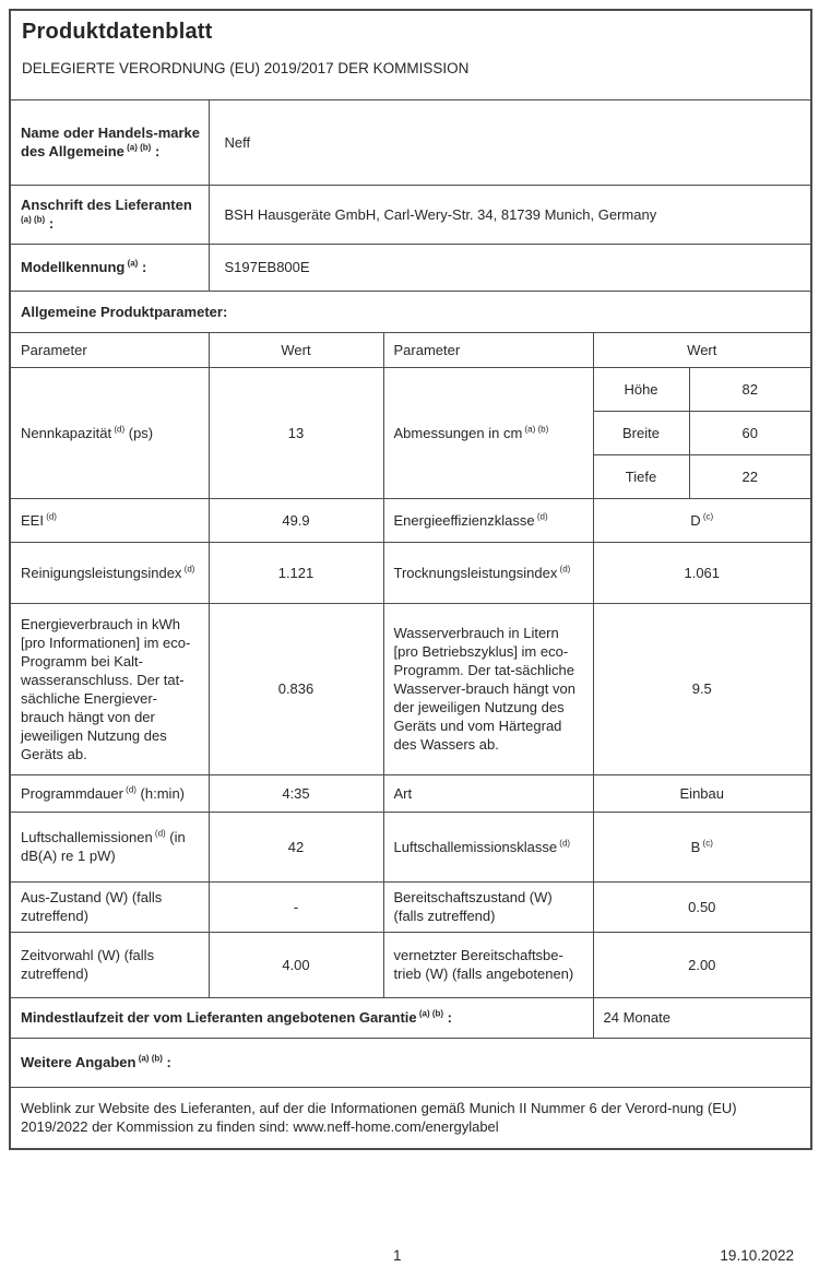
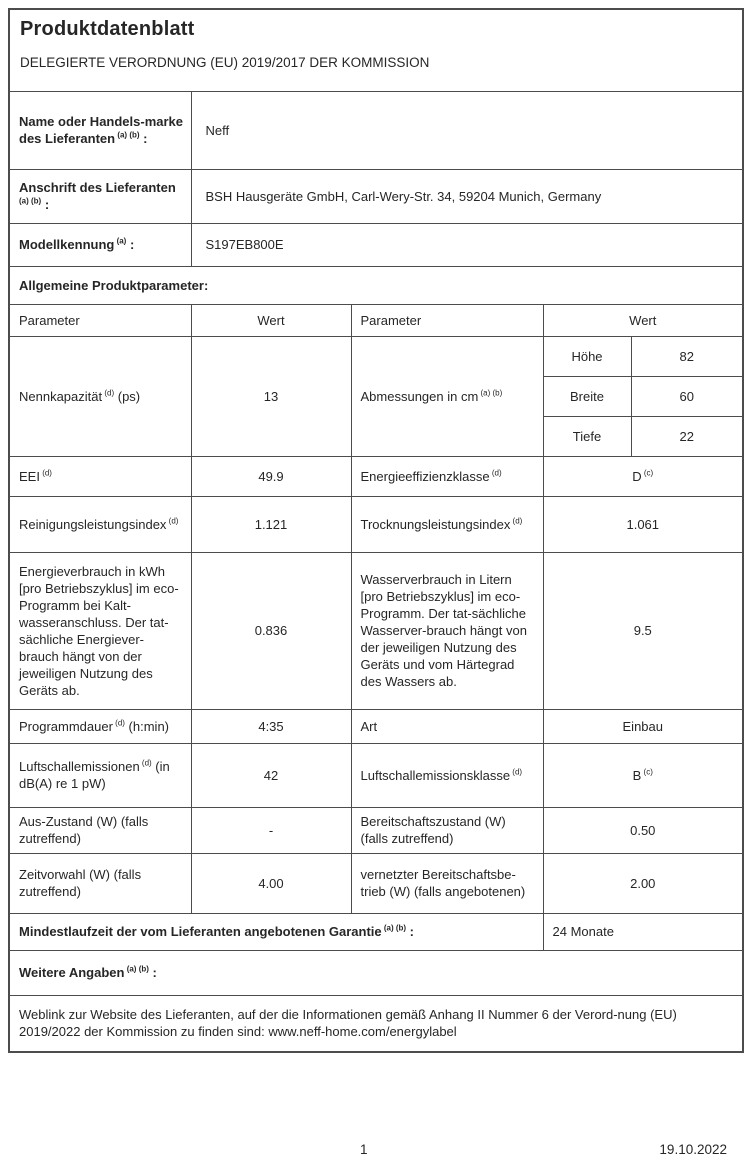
  Produktdatenblatt DELEGIERTE VERORDNUNG (EU) 2019/2017 DER KOMMISSION
- Name oder Handels-marke des Allgemeine (a) (b) :	Neff
+ Name oder Handels-marke des Lieferanten (a) (b) :	Neff
- Anschrift des Lieferanten (a) (b) :	BSH Hausgeräte GmbH, Carl-Wery-Str. 34, 81739 Munich, Germany
+ Anschrift des Lieferanten (a) (b) :	BSH Hausgeräte GmbH, Carl-Wery-Str. 34, 59204 Munich, Germany
  Modellkennung (a) :	S197EB800E
  Allgemeine Produktparameter:
  Parameter	Wert	Parameter	Wert
  Nennkapazität (d) (ps)	13	Abmessungen in cm (a) (b)	Höhe	82
  Breite	60
  Tiefe	22
  EEI (d)	49.9	Energieeffizienzklasse (d)	D (c)
  Reinigungsleistungsindex (d)	1.121	Trocknungsleistungsindex (d)	1.061
- Energieverbrauch in kWh [pro Informationen] im eco-Programm bei Kalt-wasseranschluss. Der tat-sächliche Energiever-brauch hängt von der jeweiligen Nutzung des Geräts ab.	0.836	Wasserverbrauch in Litern [pro Betriebszyklus] im eco-Programm. Der tat-sächliche Wasserver-brauch hängt von der jeweiligen Nutzung des Geräts und vom Härtegrad des Wassers ab.	9.5
+ Energieverbrauch in kWh [pro Betriebszyklus] im eco-Programm bei Kalt-wasseranschluss. Der tat-sächliche Energiever-brauch hängt von der jeweiligen Nutzung des Geräts ab.	0.836	Wasserverbrauch in Litern [pro Betriebszyklus] im eco-Programm. Der tat-sächliche Wasserver-brauch hängt von der jeweiligen Nutzung des Geräts und vom Härtegrad des Wassers ab.	9.5
  Programmdauer (d) (h:min)	4:35	Art	Einbau
  Luftschallemissionen (d) (in dB(A) re 1 pW)	42	Luftschallemissionsklasse (d)	B (c)
  Aus-Zustand (W) (falls zutreffend)	-	Bereitschaftszustand (W) (falls zutreffend)	0.50
  Zeitvorwahl (W) (falls zutreffend)	4.00	vernetzter Bereitschaftsbe-trieb (W) (falls angebotenen)	2.00
  Mindestlaufzeit der vom Lieferanten angebotenen Garantie (a) (b) :	24 Monate
  Weitere Angaben (a) (b) :
- Weblink zur Website des Lieferanten, auf der die Informationen gemäß Munich II Nummer 6 der Verord-nung (EU) 2019/2022 der Kommission zu finden sind: www.neff-home.com/energylabel
+ Weblink zur Website des Lieferanten, auf der die Informationen gemäß Anhang II Nummer 6 der Verord-nung (EU) 2019/2022 der Kommission zu finden sind: www.neff-home.com/energylabel
  1
  19.10.2022
